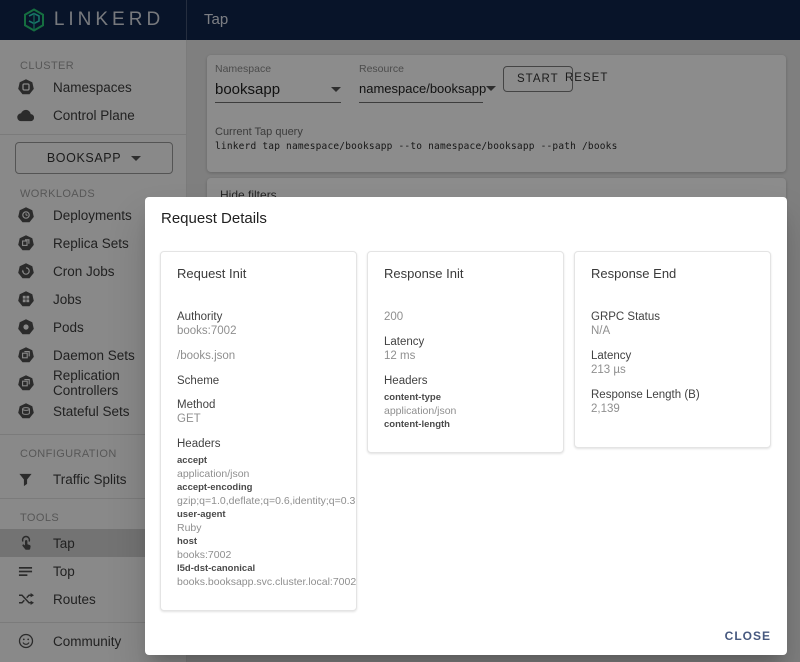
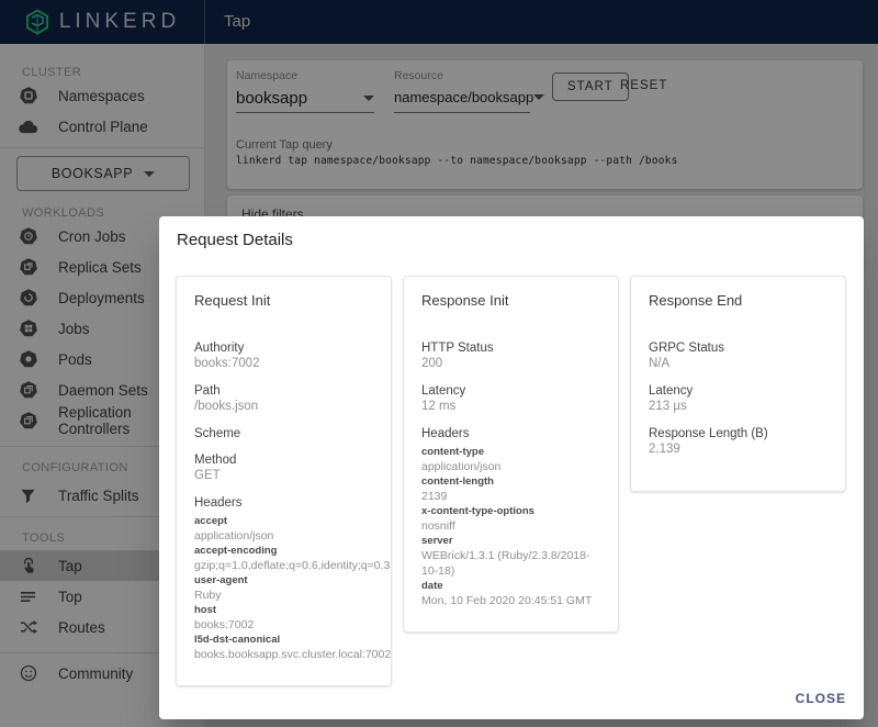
  LINKERD
  Tap
  CLUSTER
  Namespaces
  Control Plane
  BOOKSAPP
  WORKLOADS
- Deployments
+ Cron Jobs
  Replica Sets
- Cron Jobs
+ Deployments
  Jobs
  Pods
  Daemon Sets
  Replication Controllers
- Stateful Sets
  CONFIGURATION
  Traffic Splits
  TOOLS
  Tap
  Top
  Routes
  Community
  Namespace
  booksapp
  Resource
  namespace/booksapp
  START
  RESET
  Current Tap query
  linkerd tap namespace/booksapp --to namespace/booksapp --path /books
  Hide filters
  Request Details
  Request Init
  Authority
  books:7002
+ Path
  /books.json
  Scheme
  Method
  GET
  Headers
  accept
  application/json
  accept-encoding
  gzip;q=1.0,deflate;q=0.6,identity;q=0.3
  user-agent
  Ruby
  host
  books:7002
  l5d-dst-canonical
  books.booksapp.svc.cluster.local:7002
  Response Init
+ HTTP Status
  200
  Latency
  12 ms
  Headers
  content-type
  application/json
  content-length
+ 2139
+ x-content-type-options
+ nosniff
+ server
+ WEBrick/1.3.1 (Ruby/2.3.8/2018-10-18)
+ date
+ Mon, 10 Feb 2020 20:45:51 GMT
  Response End
  GRPC Status
  N/A
  Latency
  213 µs
  Response Length (B)
  2,139
  CLOSE
